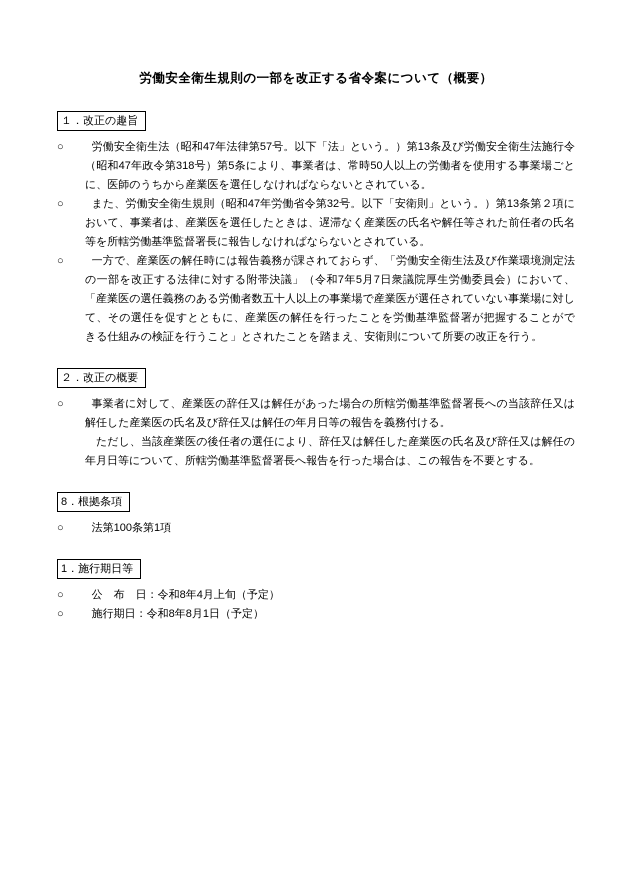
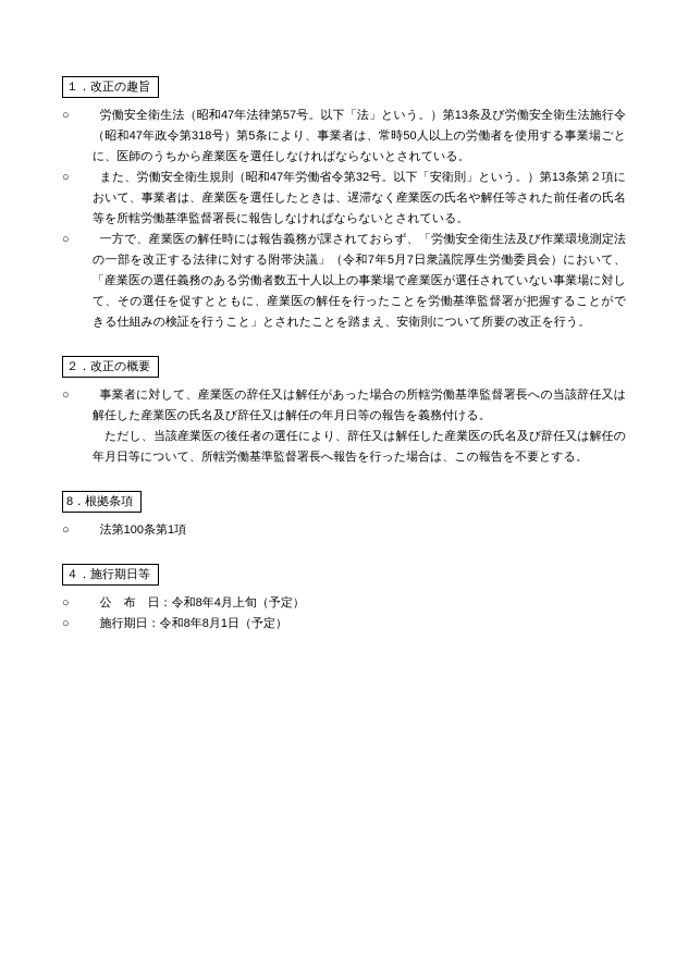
- 労働安全衛生規則の一部を改正する省令案について（概要）
  １．改正の趣旨
  ○
  労働安全衛生法（昭和47年法律第57号。以下「法」という。）第13条及び労働安全衛生法施行令（昭和47年政令第318号）第5条により、事業者は、常時50人以上の労働者を使用する事業場ごとに、医師のうちから産業医を選任しなければならないとされている。
  ○
  また、労働安全衛生規則（昭和47年労働省令第32号。以下「安衛則」という。）第13条第２項において、事業者は、産業医を選任したときは、遅滞なく産業医の氏名や解任等された前任者の氏名等を所轄労働基準監督署長に報告しなければならないとされている。
  ○
  一方で、産業医の解任時には報告義務が課されておらず、「労働安全衛生法及び作業環境測定法の一部を改正する法律に対する附帯決議」（令和7年5月7日衆議院厚生労働委員会）において、「産業医の選任義務のある労働者数五十人以上の事業場で産業医が選任されていない事業場に対して、その選任を促すとともに、産業医の解任を行ったことを労働基準監督署が把握することができる仕組みの検証を行うこと」とされたことを踏まえ、安衛則について所要の改正を行う。
  ２．改正の概要
  ○
  事業者に対して、産業医の辞任又は解任があった場合の所轄労働基準監督署長への当該辞任又は解任した産業医の氏名及び辞任又は解任の年月日等の報告を義務付ける。
  ただし、当該産業医の後任者の選任により、辞任又は解任した産業医の氏名及び辞任又は解任の年月日等について、所轄労働基準監督署長へ報告を行った場合は、この報告を不要とする。
  8．根拠条項
  ○
  法第100条第1項
- 1．施行期日等
+ ４．施行期日等
  ○
  公 布 日：令和8年4月上旬（予定）
  ○
  施行期日：令和8年8月1日（予定）
